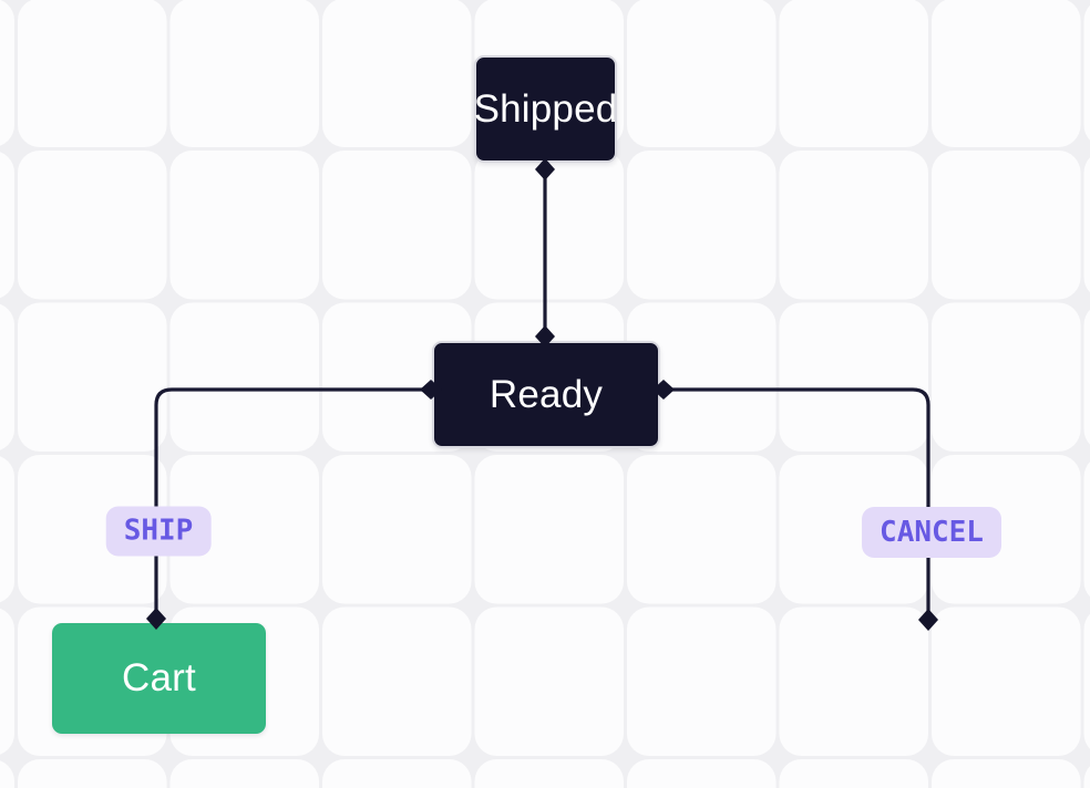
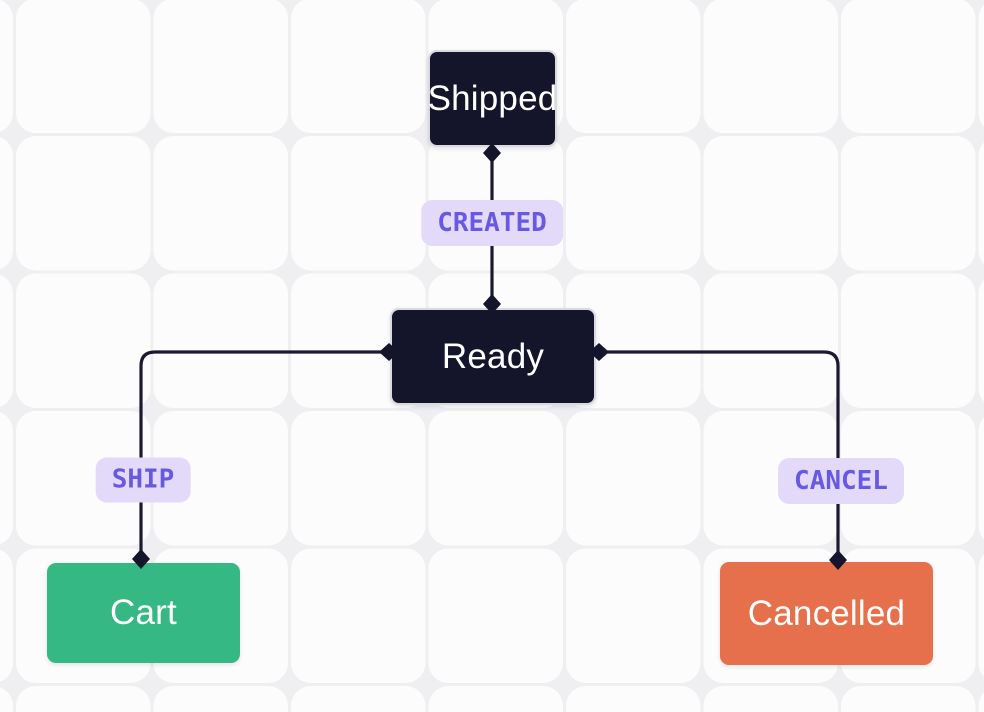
  Shipped
  Ready
  Cart
+ Cancelled
+ CREATED
  SHIP
  CANCEL
